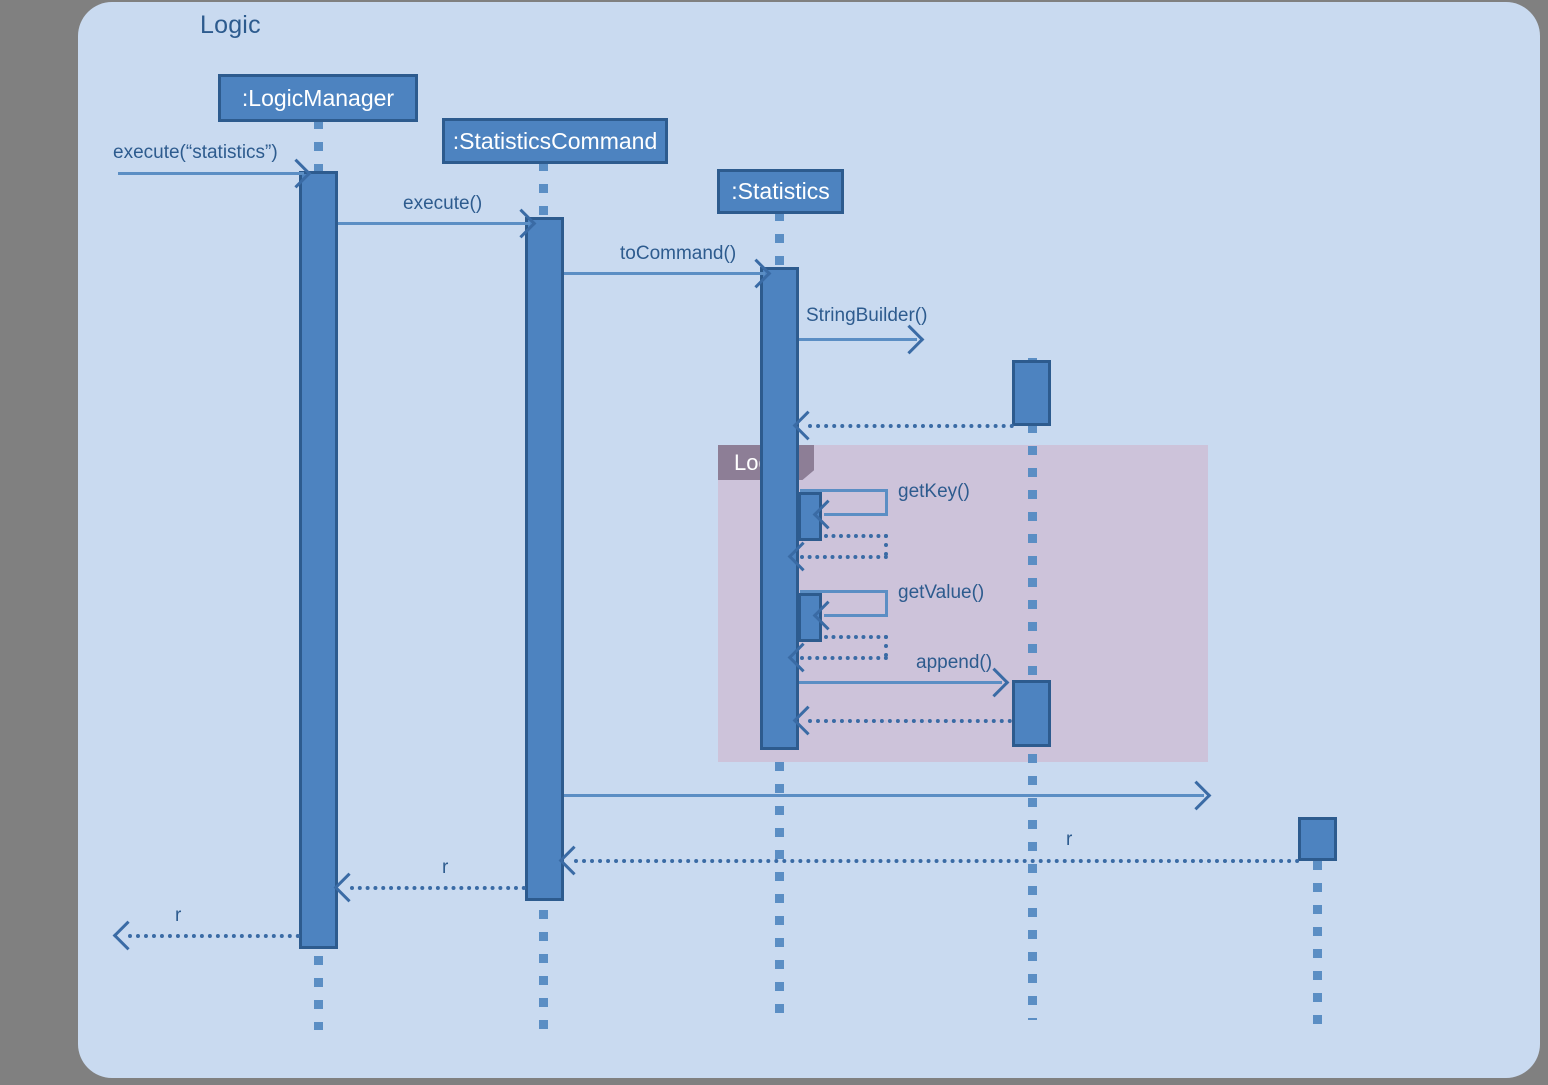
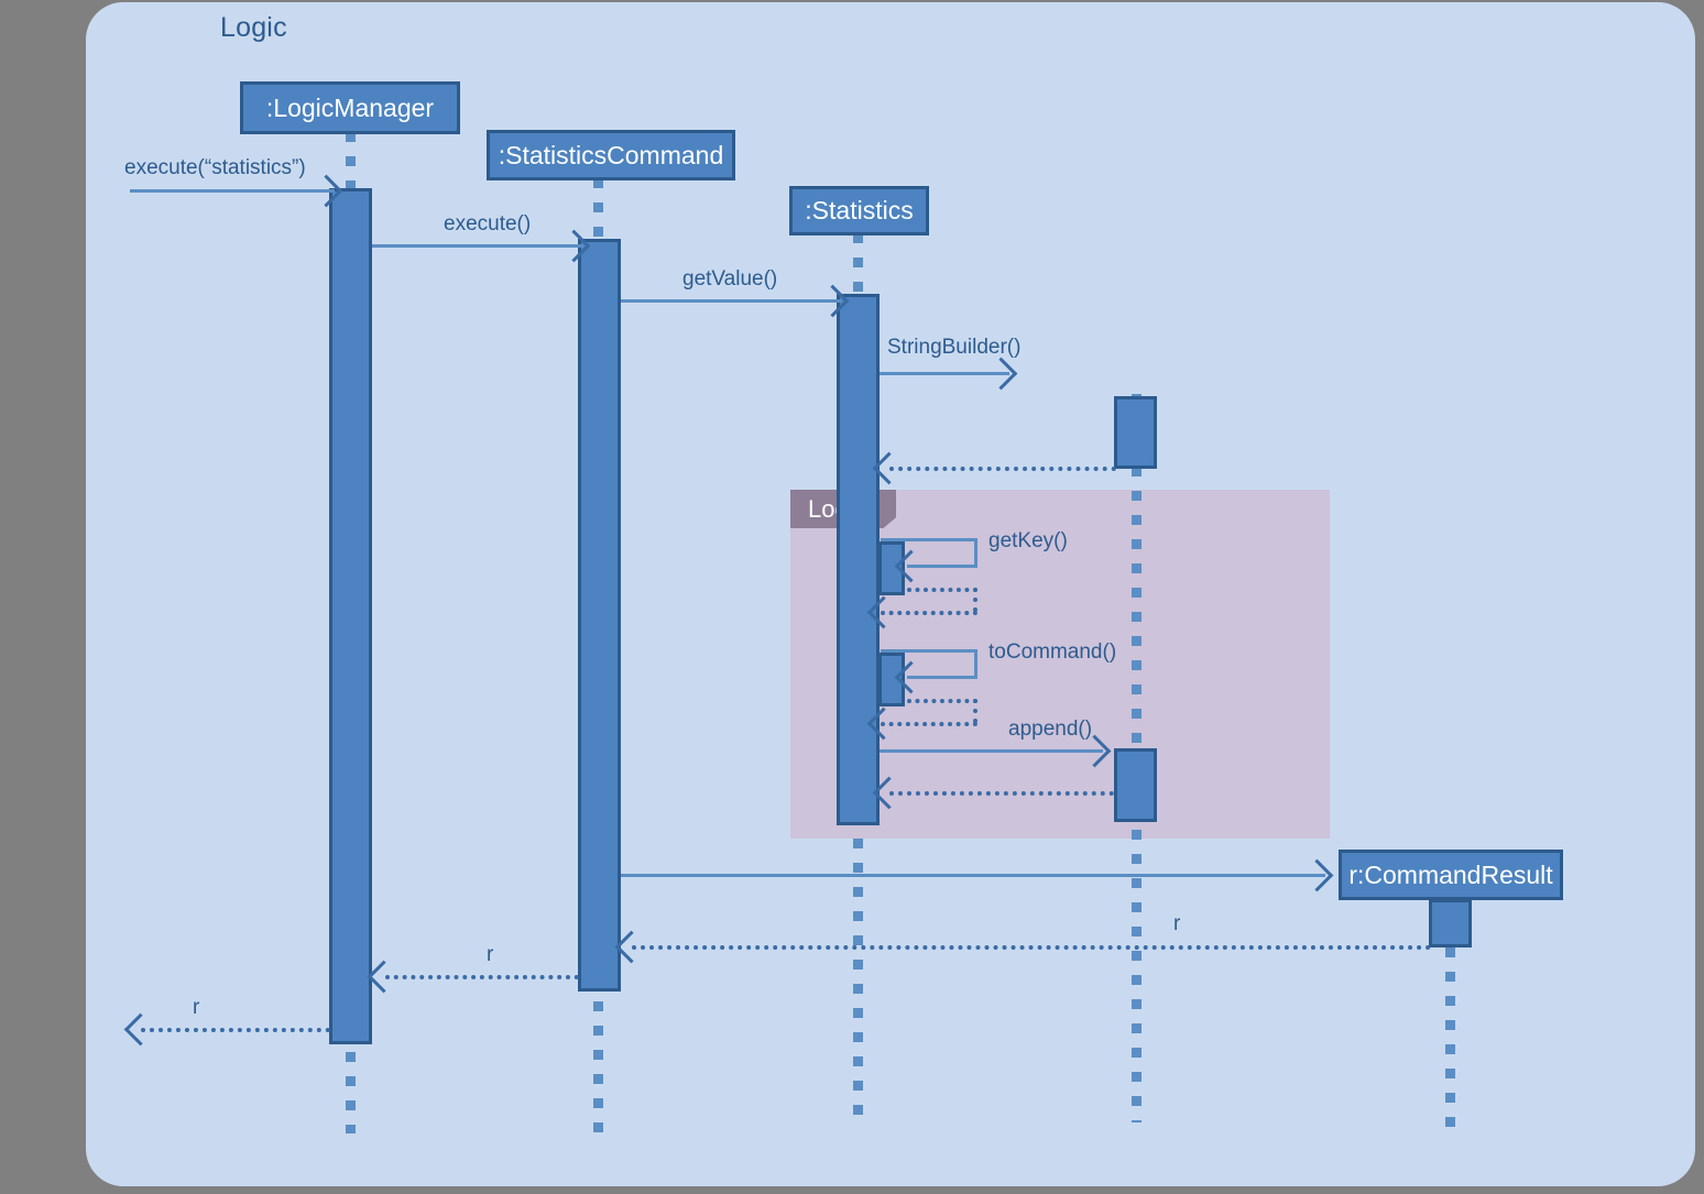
  Logic
  :LogicManager
  :StatisticsCommand
  :Statistics
+ r:CommandResult
  execute(“statistics”)
  execute()
- toCommand()
+ getValue()
  StringBuilder()
  getKey()
- getValue()
+ toCommand()
  append()
  r
  r
  r
